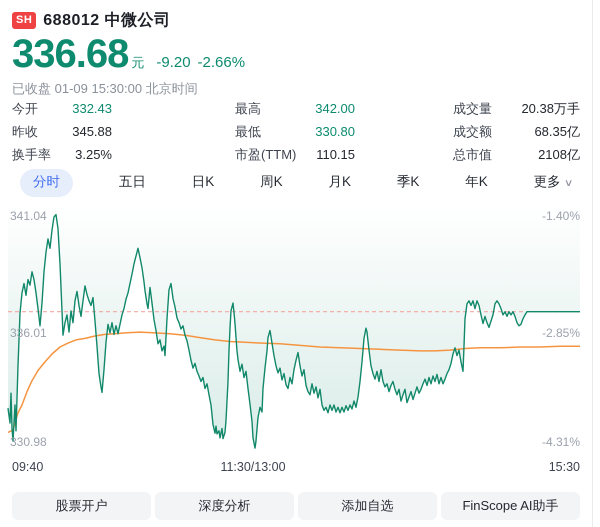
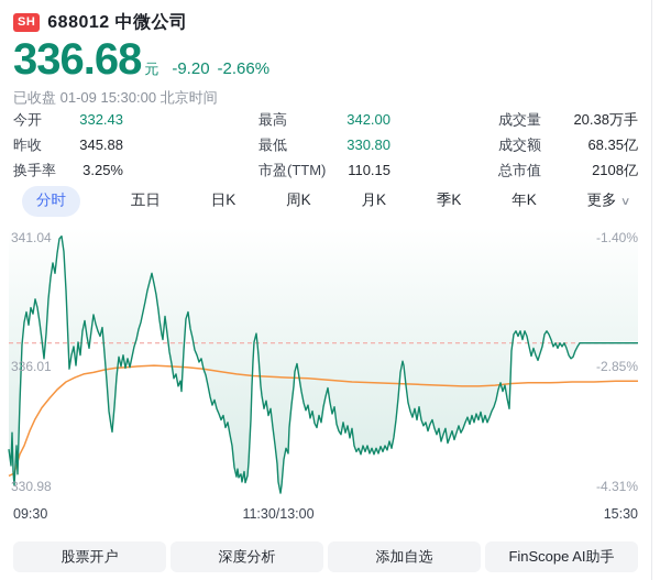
  SH
  688012 中微公司
  336.68
  元
  -9.20
  -2.66%
  已收盘 01-09 15:30:00 北京时间
  今开
  332.43
  昨收
  345.88
  换手率
  3.25%
  最高
  342.00
  最低
  330.80
  市盈(TTM)
  110.15
  成交量
  20.38万手
  成交额
  68.35亿
  总市值
  2108亿
  分时
  五日
  日K
  周K
  月K
  季K
  年K
  更多
  ∨
  341.04
  336.01
  330.98
  -1.40%
  -2.85%
  -4.31%
- 09:40
+ 09:30
  11:30/13:00
  15:30
  股票开户
  深度分析
  添加自选
  FinScope AI助手
